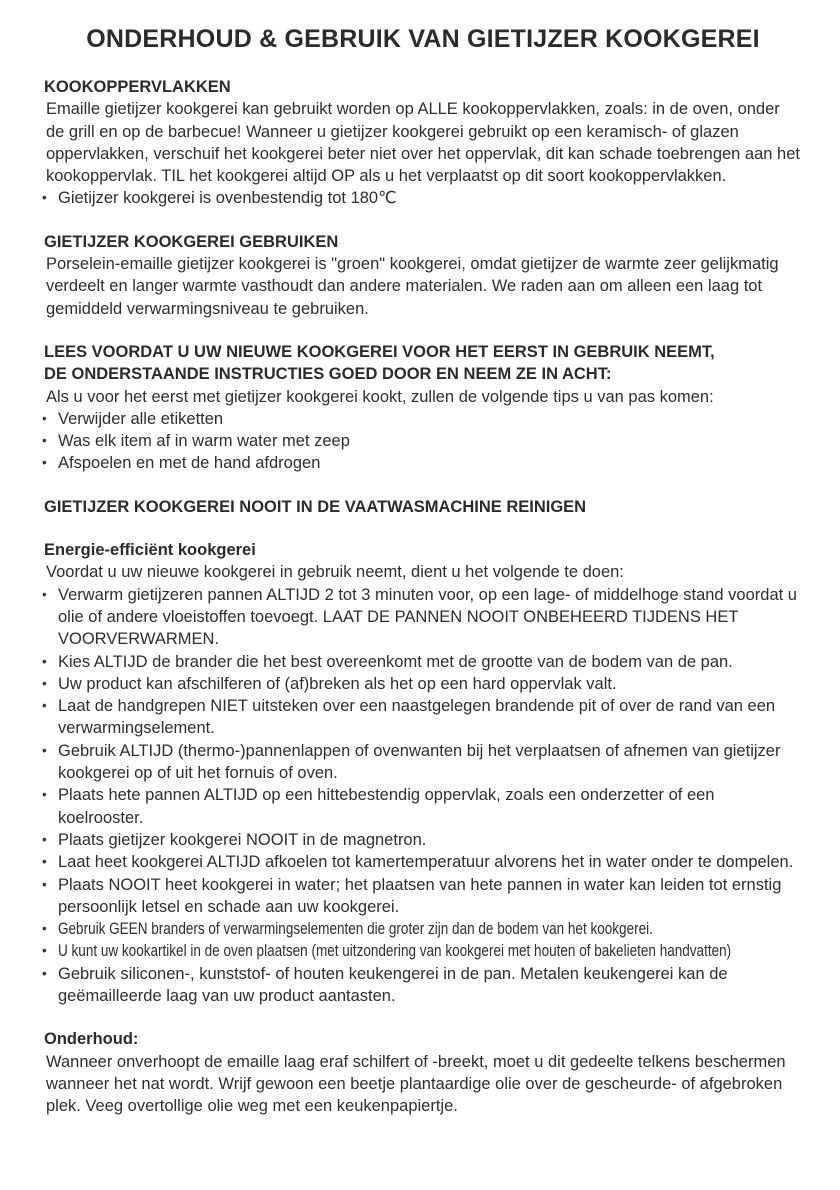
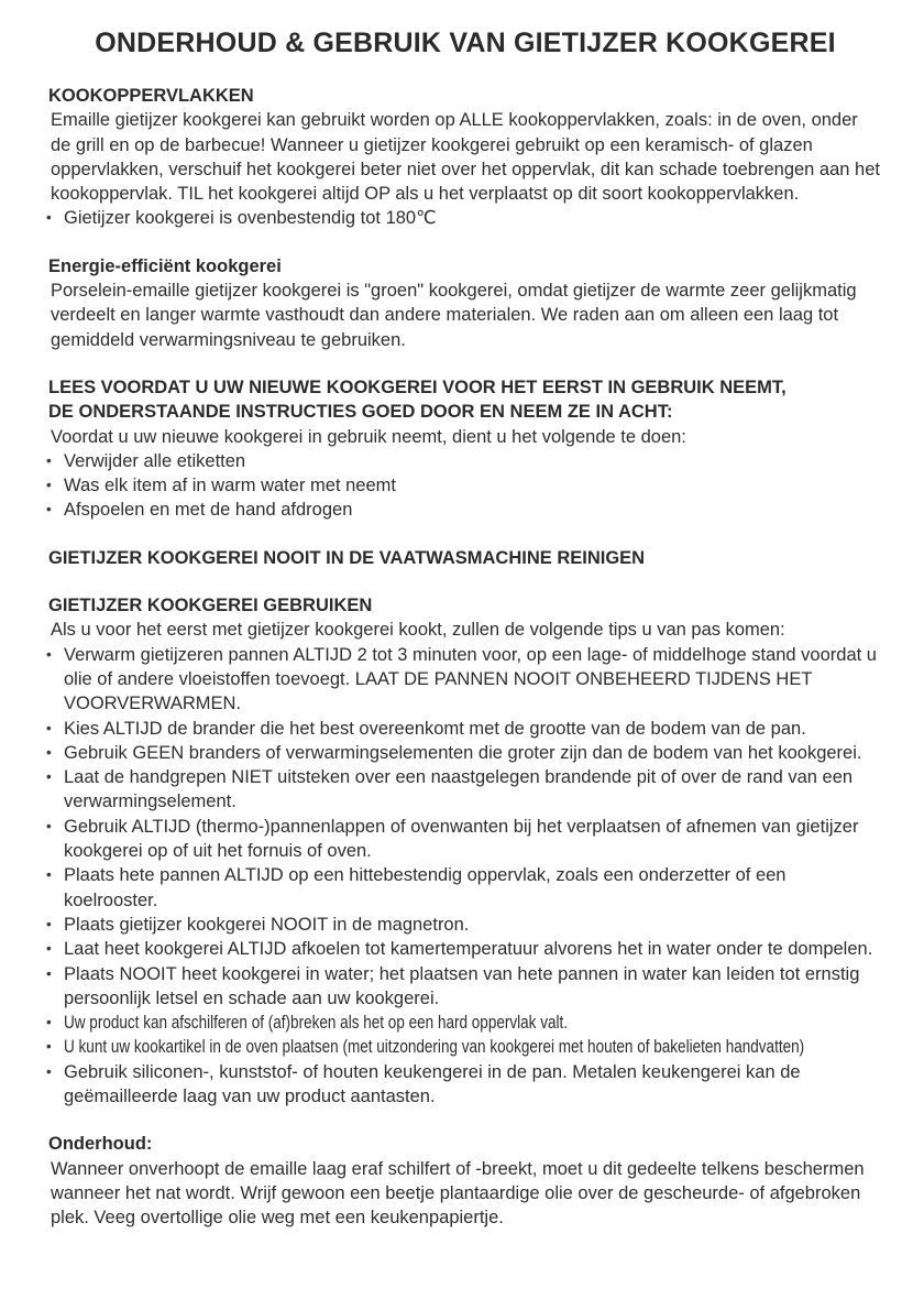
  ONDERHOUD & GEBRUIK VAN GIETIJZER KOOKGEREI
  KOOKOPPERVLAKKEN
  Emaille gietijzer kookgerei kan gebruikt worden op ALLE kookoppervlakken, zoals: in de oven, onder de grill en op de barbecue! Wanneer u gietijzer kookgerei gebruikt op een keramisch- of glazen oppervlakken, verschuif het kookgerei beter niet over het oppervlak, dit kan schade toebrengen aan het kookoppervlak. TIL het kookgerei altijd OP als u het verplaatst op dit soort kookoppervlakken.
  Gietijzer kookgerei is ovenbestendig tot 180℃
- GIETIJZER KOOKGEREI GEBRUIKEN
+ Energie-efficiënt kookgerei
  Porselein-emaille gietijzer kookgerei is "groen" kookgerei, omdat gietijzer de warmte zeer gelijkmatig verdeelt en langer warmte vasthoudt dan andere materialen. We raden aan om alleen een laag tot gemiddeld verwarmingsniveau te gebruiken.
  LEES VOORDAT U UW NIEUWE KOOKGEREI VOOR HET EERST IN GEBRUIK NEEMT,
  DE ONDERSTAANDE INSTRUCTIES GOED DOOR EN NEEM ZE IN ACHT:
- Als u voor het eerst met gietijzer kookgerei kookt, zullen de volgende tips u van pas komen:
+ Voordat u uw nieuwe kookgerei in gebruik neemt, dient u het volgende te doen:
  Verwijder alle etiketten
- Was elk item af in warm water met zeep
+ Was elk item af in warm water met neemt
  Afspoelen en met de hand afdrogen
  GIETIJZER KOOKGEREI NOOIT IN DE VAATWASMACHINE REINIGEN
- Energie-efficiënt kookgerei
+ GIETIJZER KOOKGEREI GEBRUIKEN
- Voordat u uw nieuwe kookgerei in gebruik neemt, dient u het volgende te doen:
+ Als u voor het eerst met gietijzer kookgerei kookt, zullen de volgende tips u van pas komen:
  Verwarm gietijzeren pannen ALTIJD 2 tot 3 minuten voor, op een lage- of middelhoge stand voordat u olie of andere vloeistoffen toevoegt. LAAT DE PANNEN NOOIT ONBEHEERD TIJDENS HET VOORVERWARMEN.
  Kies ALTIJD de brander die het best overeenkomt met de grootte van de bodem van de pan.
- Uw product kan afschilferen of (af)breken als het op een hard oppervlak valt.
+ Gebruik GEEN branders of verwarmingselementen die groter zijn dan de bodem van het kookgerei.
  Laat de handgrepen NIET uitsteken over een naastgelegen brandende pit of over de rand van een verwarmingselement.
  Gebruik ALTIJD (thermo-)pannenlappen of ovenwanten bij het verplaatsen of afnemen van gietijzer kookgerei op of uit het fornuis of oven.
  Plaats hete pannen ALTIJD op een hittebestendig oppervlak, zoals een onderzetter of een koelrooster.
  Plaats gietijzer kookgerei NOOIT in de magnetron.
  Laat heet kookgerei ALTIJD afkoelen tot kamertemperatuur alvorens het in water onder te dompelen.
  Plaats NOOIT heet kookgerei in water; het plaatsen van hete pannen in water kan leiden tot ernstig persoonlijk letsel en schade aan uw kookgerei.
- Gebruik GEEN branders of verwarmingselementen die groter zijn dan de bodem van het kookgerei.
+ Uw product kan afschilferen of (af)breken als het op een hard oppervlak valt.
  U kunt uw kookartikel in de oven plaatsen (met uitzondering van kookgerei met houten of bakelieten handvatten)
  Gebruik siliconen-, kunststof- of houten keukengerei in de pan. Metalen keukengerei kan de geëmailleerde laag van uw product aantasten.
  Onderhoud:
  Wanneer onverhoopt de emaille laag eraf schilfert of -breekt, moet u dit gedeelte telkens beschermen wanneer het nat wordt. Wrijf gewoon een beetje plantaardige olie over de gescheurde- of afgebroken plek. Veeg overtollige olie weg met een keukenpapiertje.
